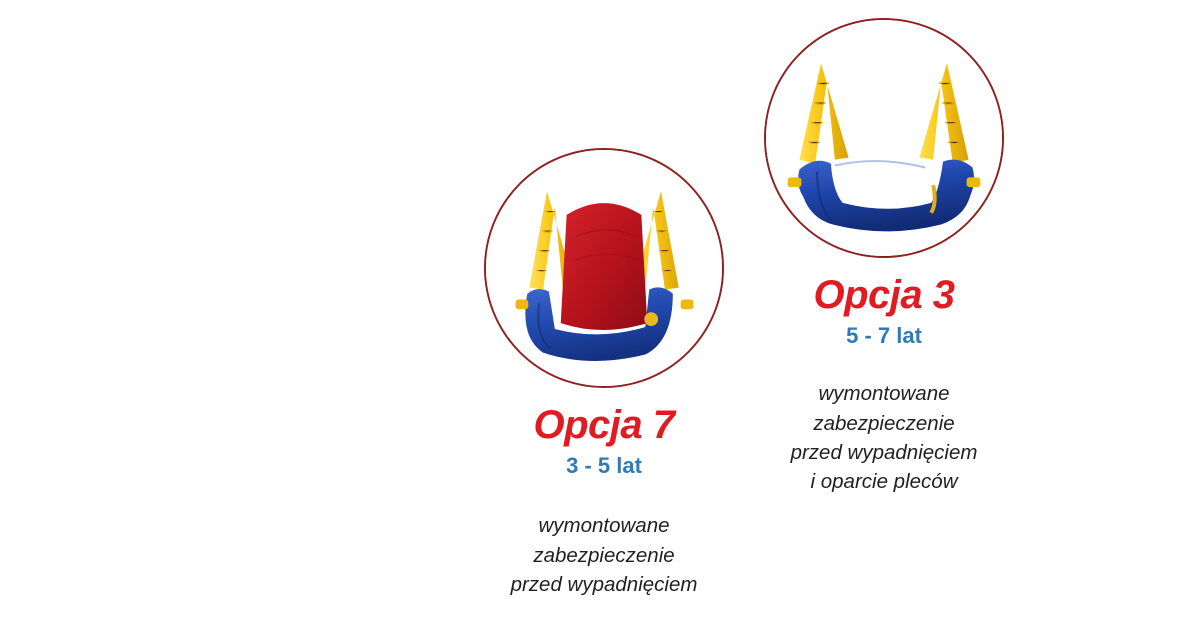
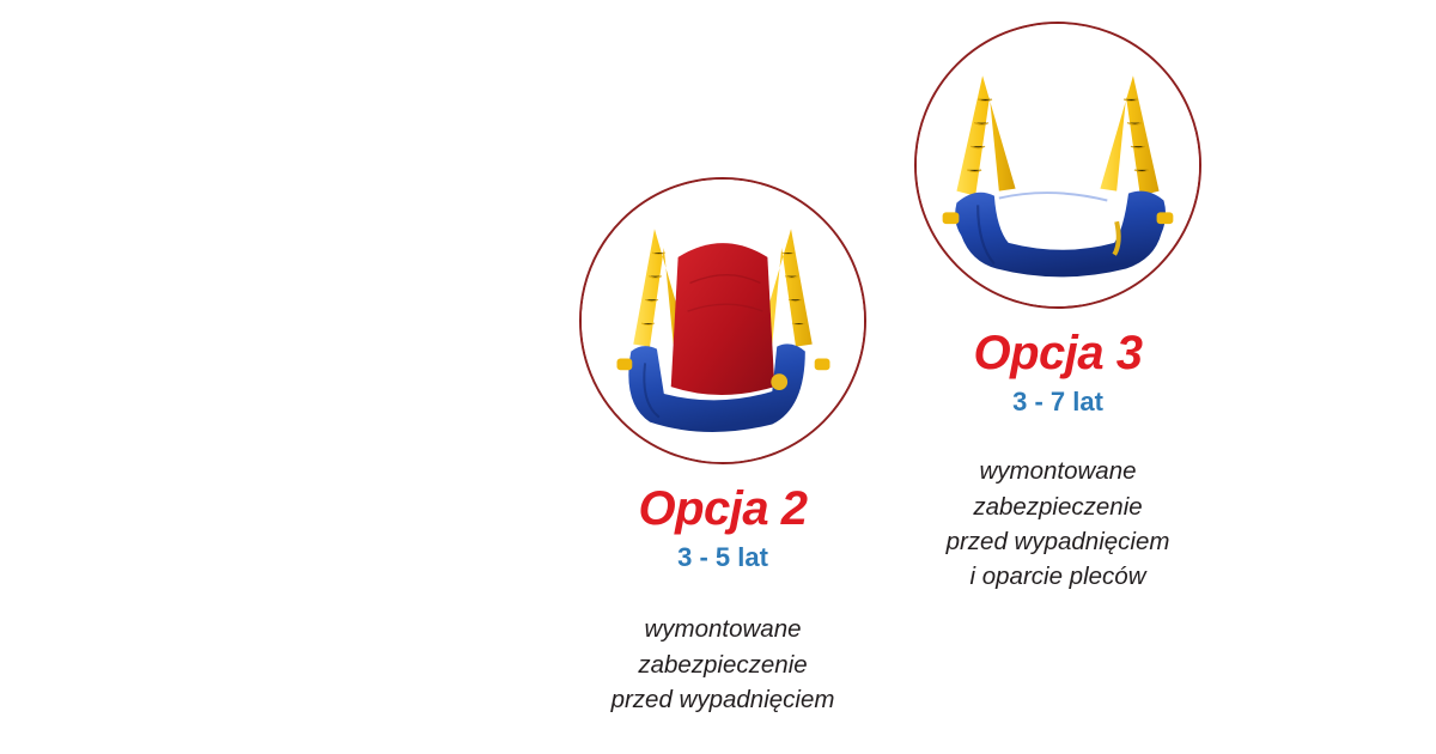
- Opcja 7
+ Opcja 2
  3 - 5 lat
  wymontowane
  zabezpieczenie
  przed wypadnięciem
  Opcja 3
- 5 - 7 lat
+ 3 - 7 lat
  wymontowane
  zabezpieczenie
  przed wypadnięciem
  i oparcie pleców
